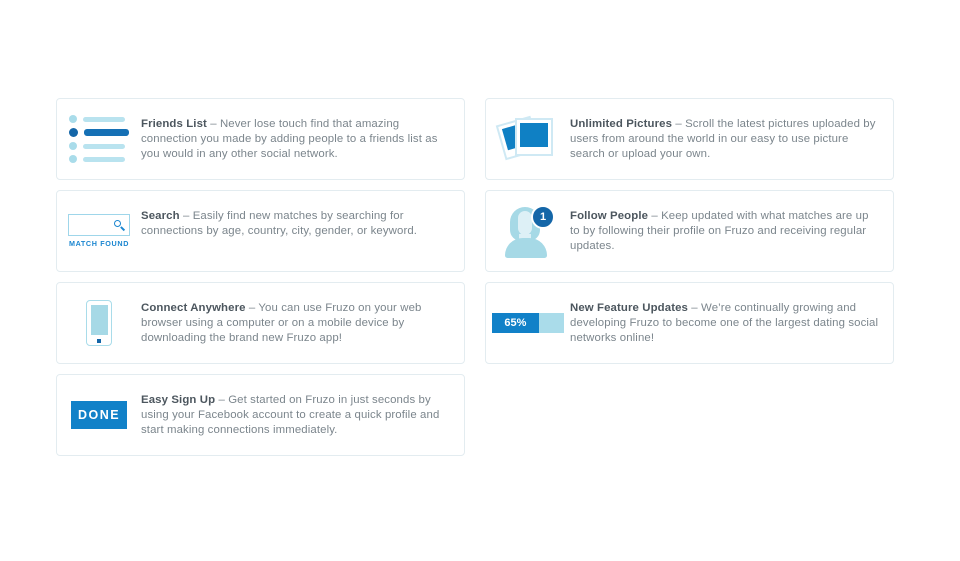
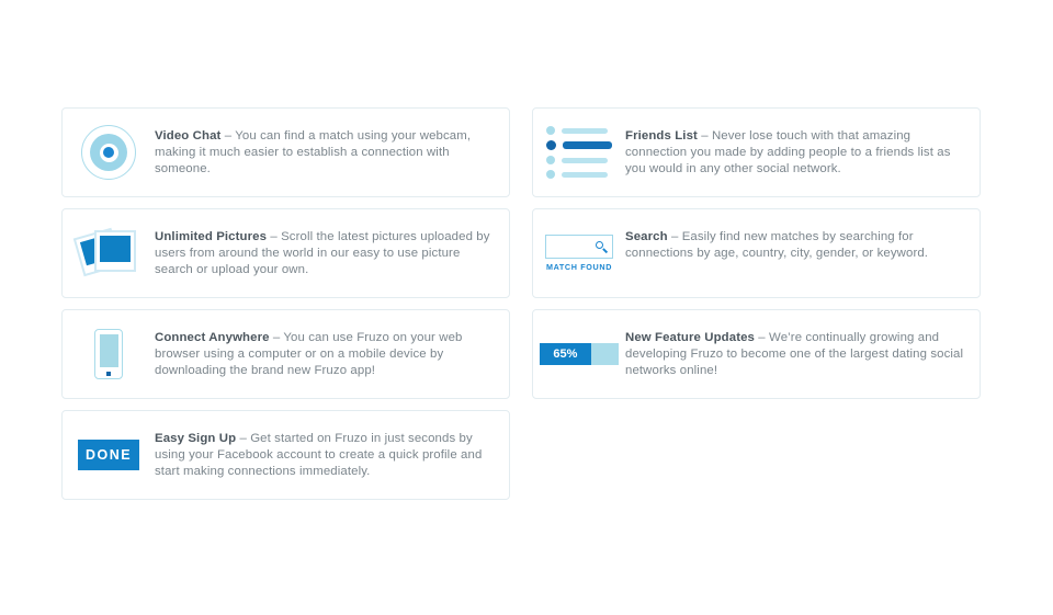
+ Video Chat – You can find a match using your webcam, making it much easier to establish a connection with someone.
- Friends List – Never lose touch find that amazing connection you made by adding people to a friends list as you would in any other social network.
+ Friends List – Never lose touch with that amazing connection you made by adding people to a friends list as you would in any other social network.
  Unlimited Pictures – Scroll the latest pictures uploaded by users from around the world in our easy to use picture search or upload your own.
  MATCH FOUND
  Search – Easily find new matches by searching for connections by age, country, city, gender, or keyword.
- 1
- Follow People – Keep updated with what matches are up to by following their profile on Fruzo and receiving regular updates.
  Connect Anywhere – You can use Fruzo on your web browser using a computer or on a mobile device by downloading the brand new Fruzo app!
  65%
  New Feature Updates – We’re continually growing and developing Fruzo to become one of the largest dating social networks online!
  DONE
  Easy Sign Up – Get started on Fruzo in just seconds by using your Facebook account to create a quick profile and start making connections immediately.
